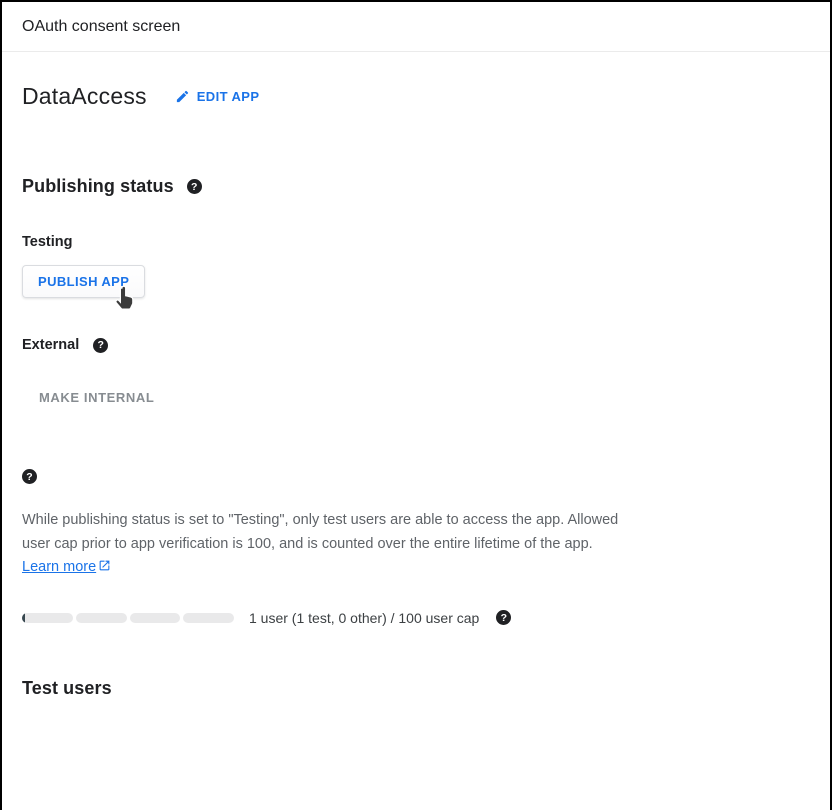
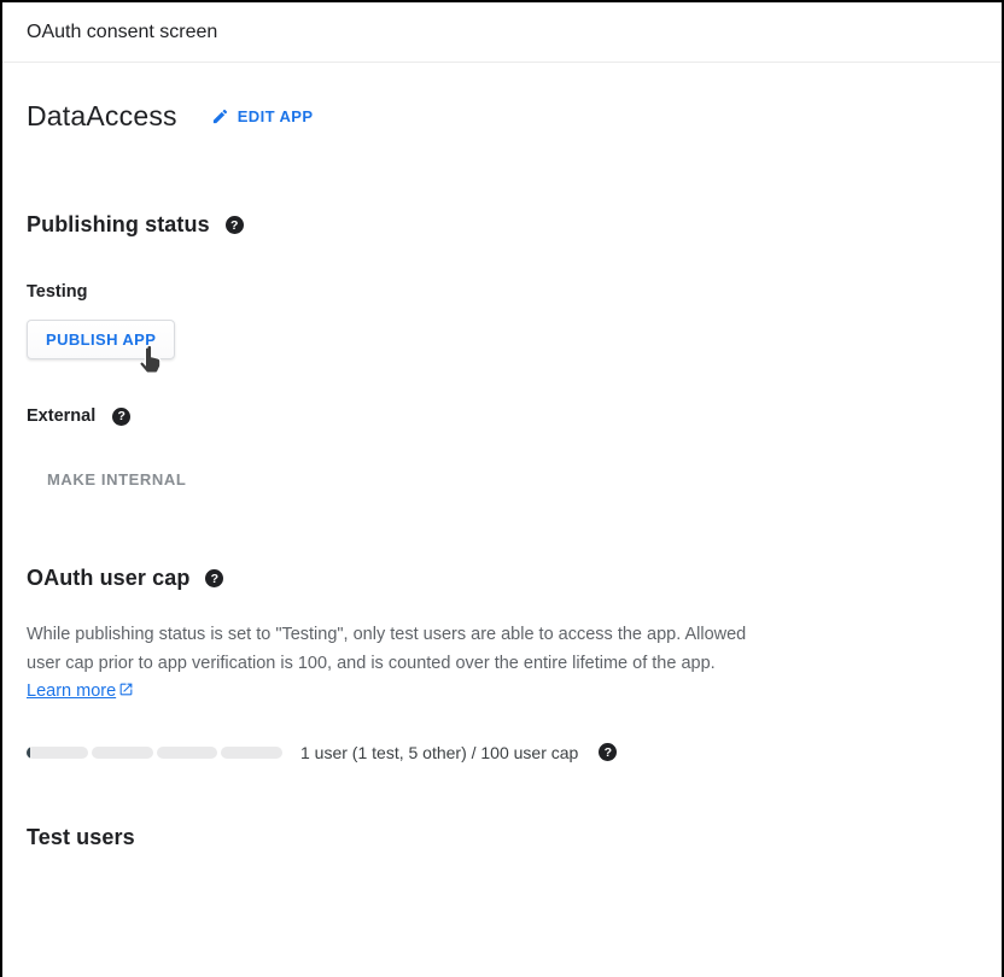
  OAuth consent screen
  DataAccess
  EDIT APP
  Publishing status
  ?
  Testing
  PUBLISH APP
  External
  ?
  MAKE INTERNAL
+ OAuth user cap
  ?
  While publishing status is set to "Testing", only test users are able to access the app. Allowed user cap prior to app verification is 100, and is counted over the entire lifetime of the app. Learn more
- 1 user (1 test, 0 other) / 100 user cap
+ 1 user (1 test, 5 other) / 100 user cap
  ?
  Test users
